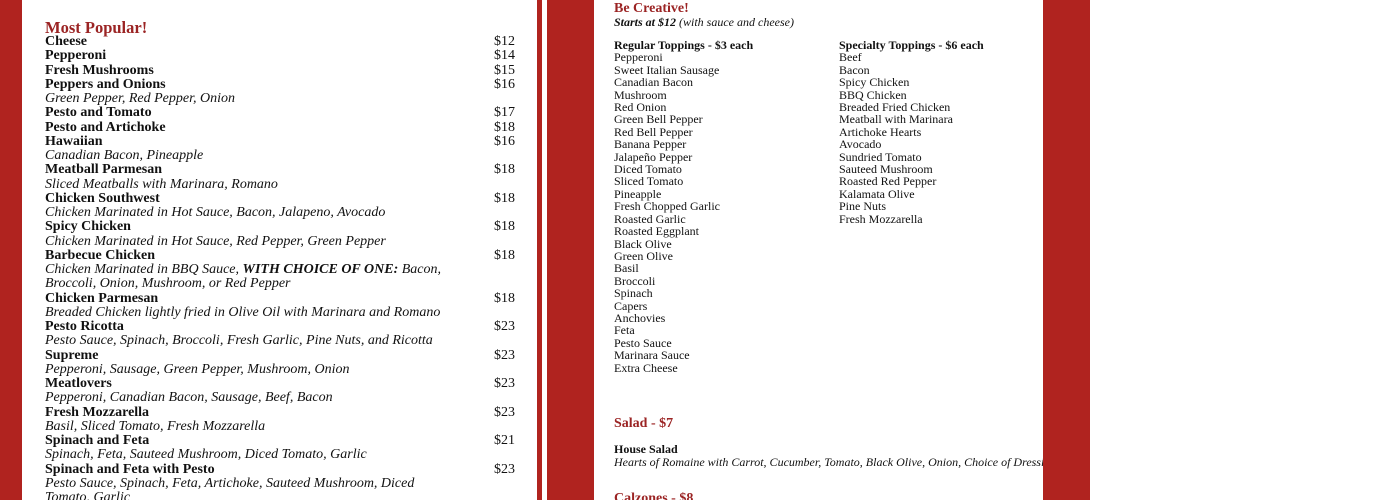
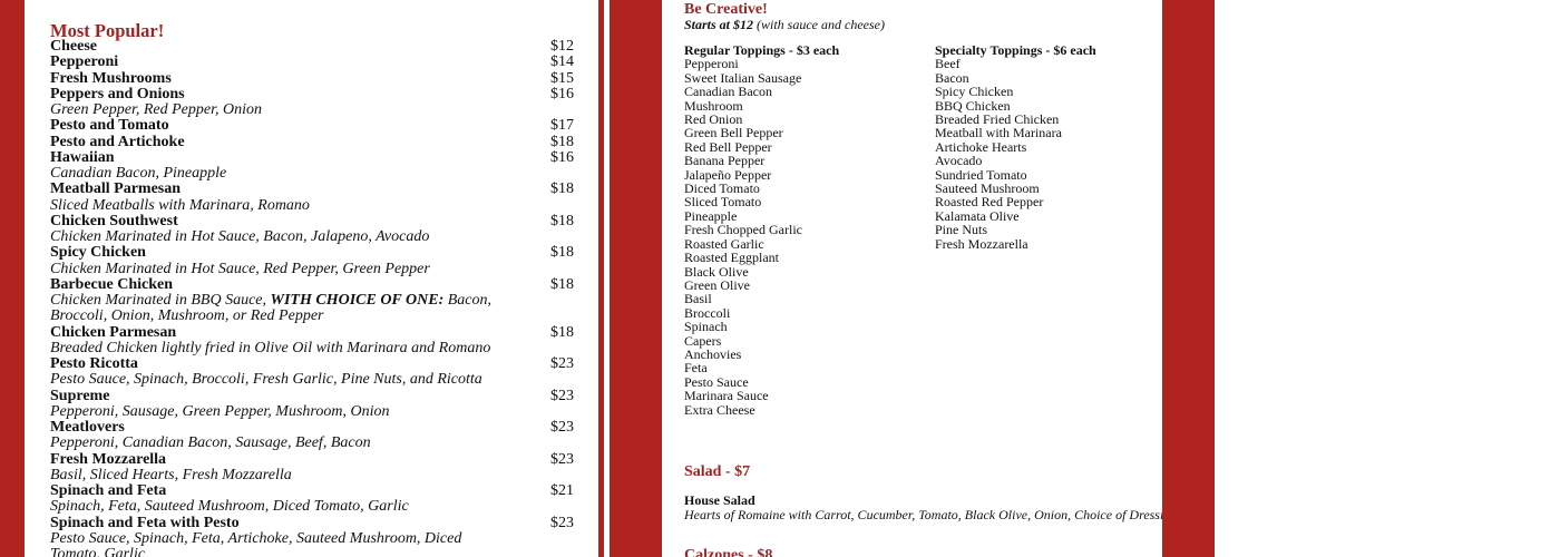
  Most Popular!
  Cheese
  $12
  Pepperoni
  $14
  Fresh Mushrooms
  $15
  Peppers and Onions
  $16
  Green Pepper, Red Pepper, Onion
  Pesto and Tomato
  $17
  Pesto and Artichoke
  $18
  Hawaiian
  $16
  Canadian Bacon, Pineapple
  Meatball Parmesan
  $18
  Sliced Meatballs with Marinara, Romano
  Chicken Southwest
  $18
  Chicken Marinated in Hot Sauce, Bacon, Jalapeno, Avocado
  Spicy Chicken
  $18
  Chicken Marinated in Hot Sauce, Red Pepper, Green Pepper
  Barbecue Chicken
  $18
  Chicken Marinated in BBQ Sauce, WITH CHOICE OF ONE: Bacon, Broccoli, Onion, Mushroom, or Red Pepper
  Chicken Parmesan
  $18
  Breaded Chicken lightly fried in Olive Oil with Marinara and Romano
  Pesto Ricotta
  $23
  Pesto Sauce, Spinach, Broccoli, Fresh Garlic, Pine Nuts, and Ricotta
  Supreme
  $23
  Pepperoni, Sausage, Green Pepper, Mushroom, Onion
  Meatlovers
  $23
  Pepperoni, Canadian Bacon, Sausage, Beef, Bacon
  Fresh Mozzarella
  $23
- Basil, Sliced Tomato, Fresh Mozzarella
+ Basil, Sliced Hearts, Fresh Mozzarella
  Spinach and Feta
  $21
  Spinach, Feta, Sauteed Mushroom, Diced Tomato, Garlic
  Spinach and Feta with Pesto
  $23
  Pesto Sauce, Spinach, Feta, Artichoke, Sauteed Mushroom, Diced Tomato, Garlic
  Be Creative!
  Starts at $12 (with sauce and cheese)
  Regular Toppings - $3 each
  Pepperoni
  Sweet Italian Sausage
  Canadian Bacon
  Mushroom
  Red Onion
  Green Bell Pepper
  Red Bell Pepper
  Banana Pepper
  Jalapeño Pepper
  Diced Tomato
  Sliced Tomato
  Pineapple
  Fresh Chopped Garlic
  Roasted Garlic
  Roasted Eggplant
  Black Olive
  Green Olive
  Basil
  Broccoli
  Spinach
  Capers
  Anchovies
  Feta
  Pesto Sauce
  Marinara Sauce
  Extra Cheese
  Specialty Toppings - $6 each
  Beef
  Bacon
  Spicy Chicken
  BBQ Chicken
  Breaded Fried Chicken
  Meatball with Marinara
  Artichoke Hearts
  Avocado
  Sundried Tomato
  Sauteed Mushroom
  Roasted Red Pepper
  Kalamata Olive
  Pine Nuts
  Fresh Mozzarella
  Salad - $7
  House Salad
  Hearts of Romaine with Carrot, Cucumber, Tomato, Black Olive, Onion, Choice of Dressi
  Calzones - $8
